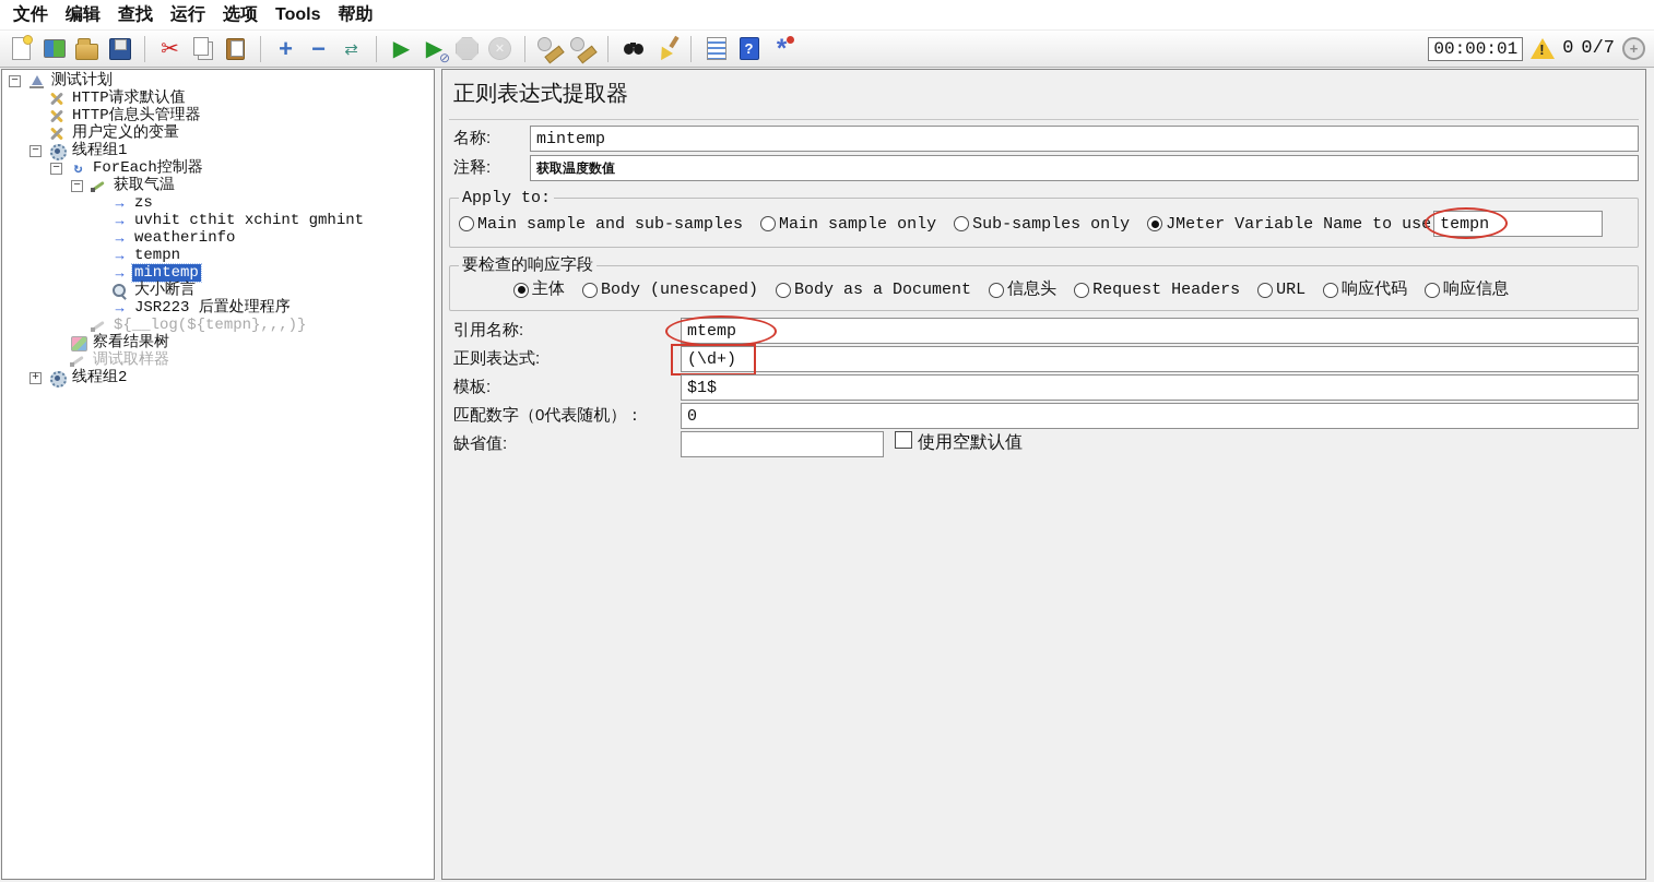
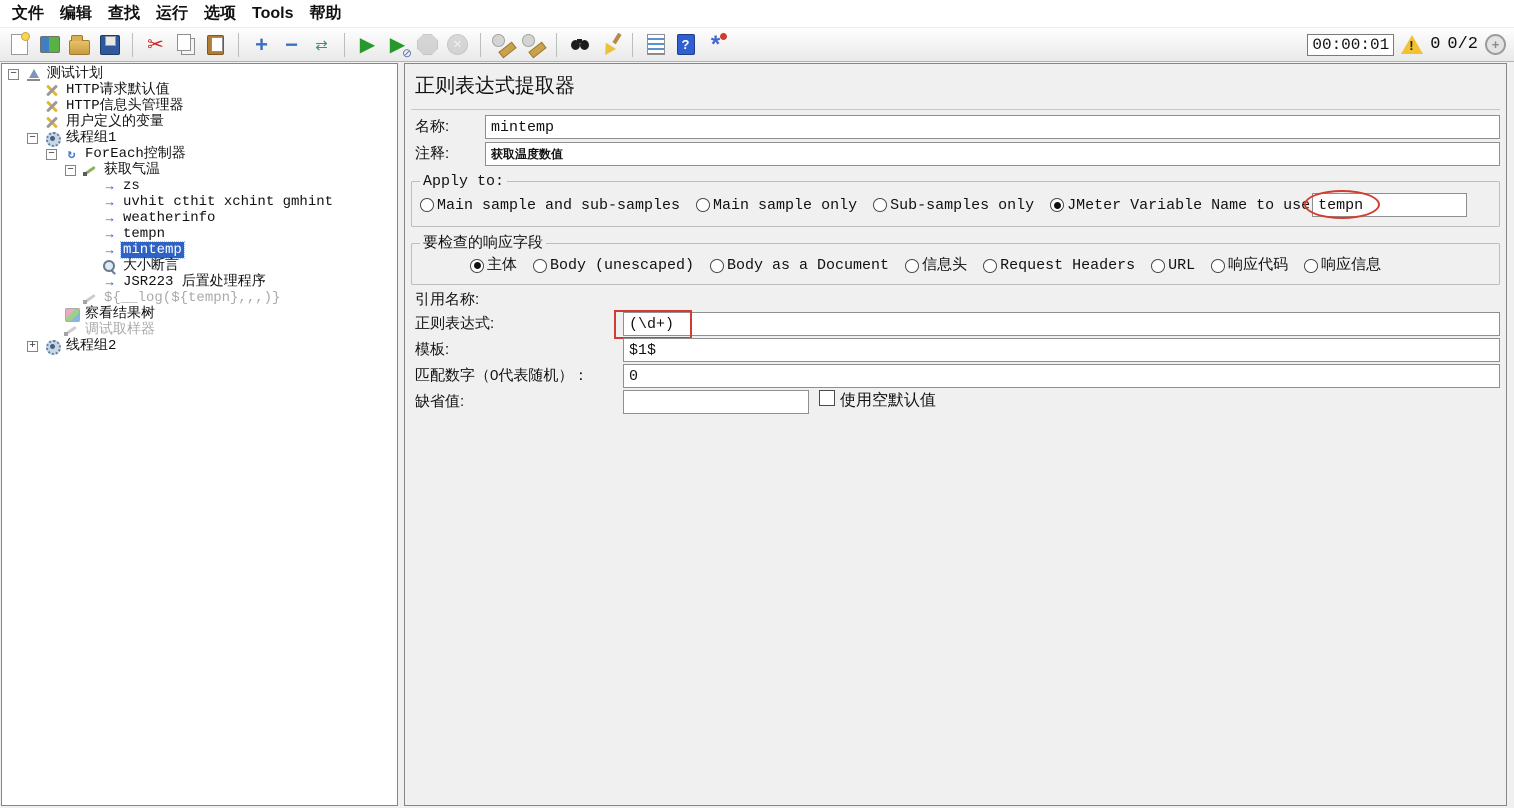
  文件
  编辑
  查找
  运行
  选项
  Tools
  帮助
  ✂
  +
  −
  ⇄
  ▶
  ▶
  *
  00:00:01
  0
- 0/7
+ 0/2
  +
  −
  测试计划
  HTTP请求默认值
  HTTP信息头管理器
  用户定义的变量
  −
  线程组1
  −
  ↻
  ForEach控制器
  −
  获取气温
  →
  zs
  →
  uvhit cthit xchint gmhint
  →
  weatherinfo
  →
  tempn
  →
  mintemp
  大小断言
  →
  JSR223 后置处理程序
  ${__log(${tempn},,,)}
  察看结果树
  调试取样器
  +
  线程组2
  正则表达式提取器
  名称:
  mintemp
  注释:
  获取温度数值
  Apply to:
  Main sample and sub-samples
  Main sample only
  Sub-samples only
  JMeter Variable Name to use
  tempn
  要检查的响应字段
  主体
  Body (unescaped)
  Body as a Document
  信息头
  Request Headers
  URL
  响应代码
  响应信息
  引用名称:
- mtemp
  正则表达式:
  (\d+)
  模板:
  $1$
  匹配数字（0代表随机）：
  0
  缺省值:
  使用空默认值
